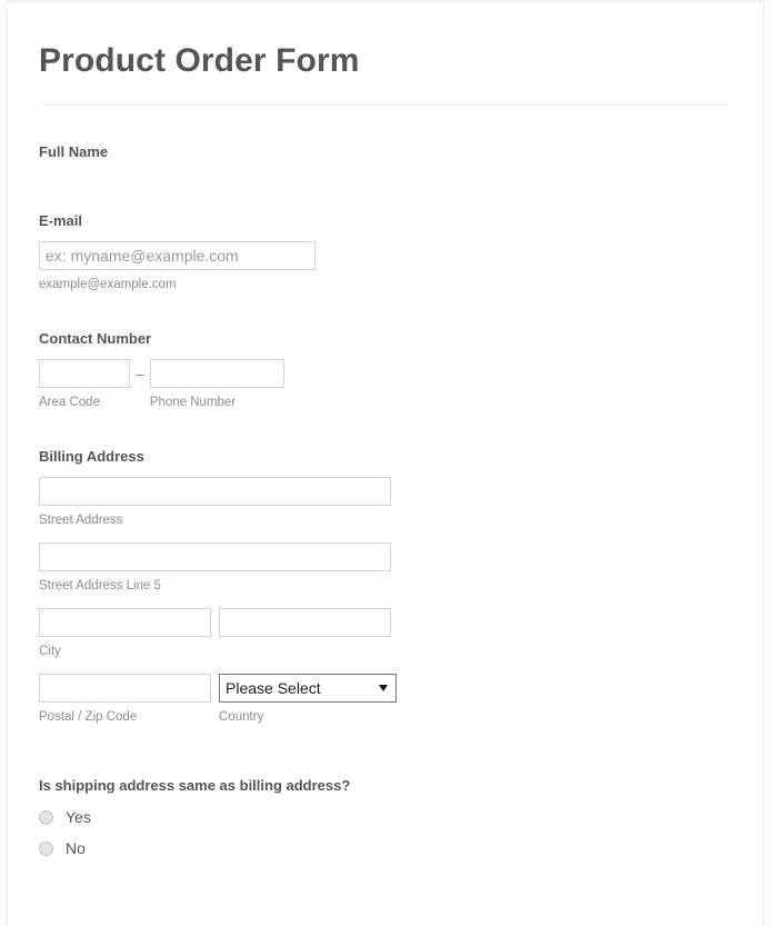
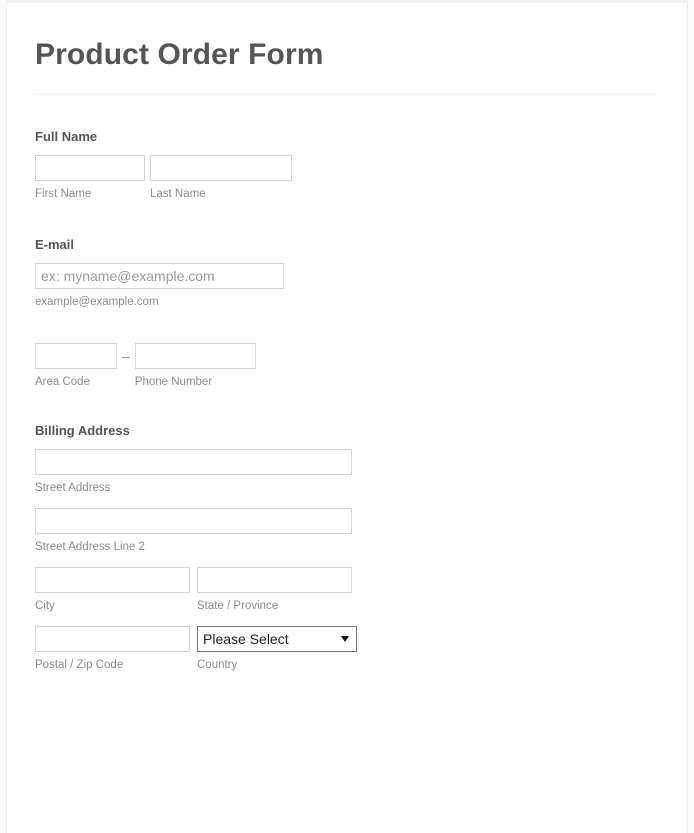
  Product Order Form
  Full Name
+ First Name
+ Last Name
  E-mail
  ex: myname@example.com
  example@example.com
- Contact Number
  Area Code
  –
  Phone Number
  Billing Address
  Street Address
- Street Address Line 5
+ Street Address Line 2
  City
+ State / Province
  Postal / Zip Code
  Please Select
  Country
- Is shipping address same as billing address?
- Yes
- No
